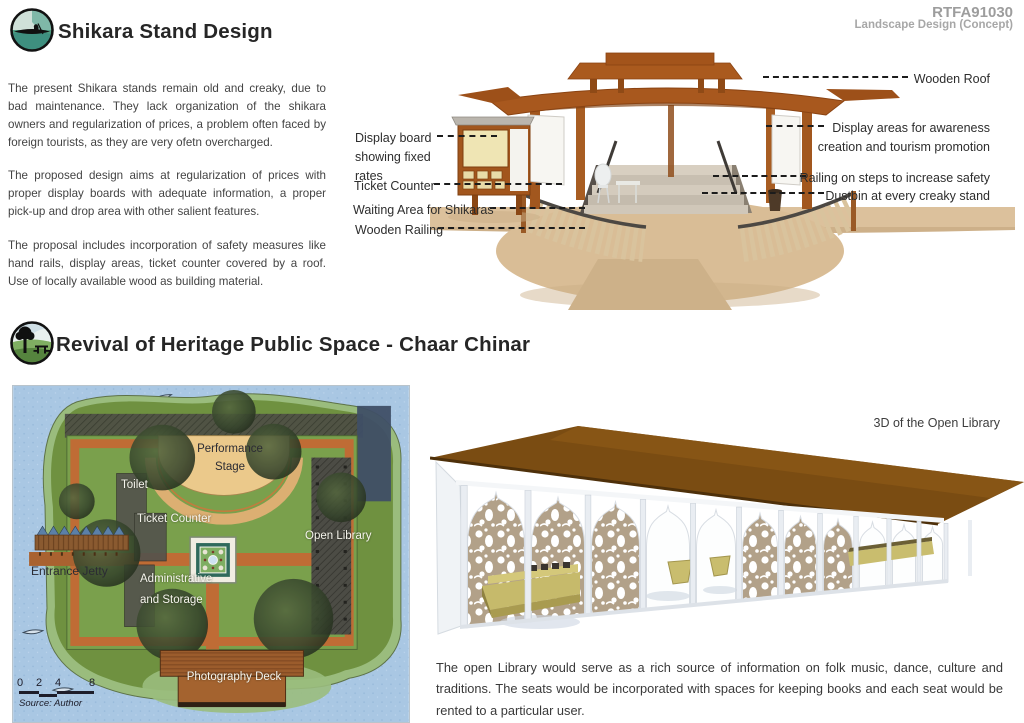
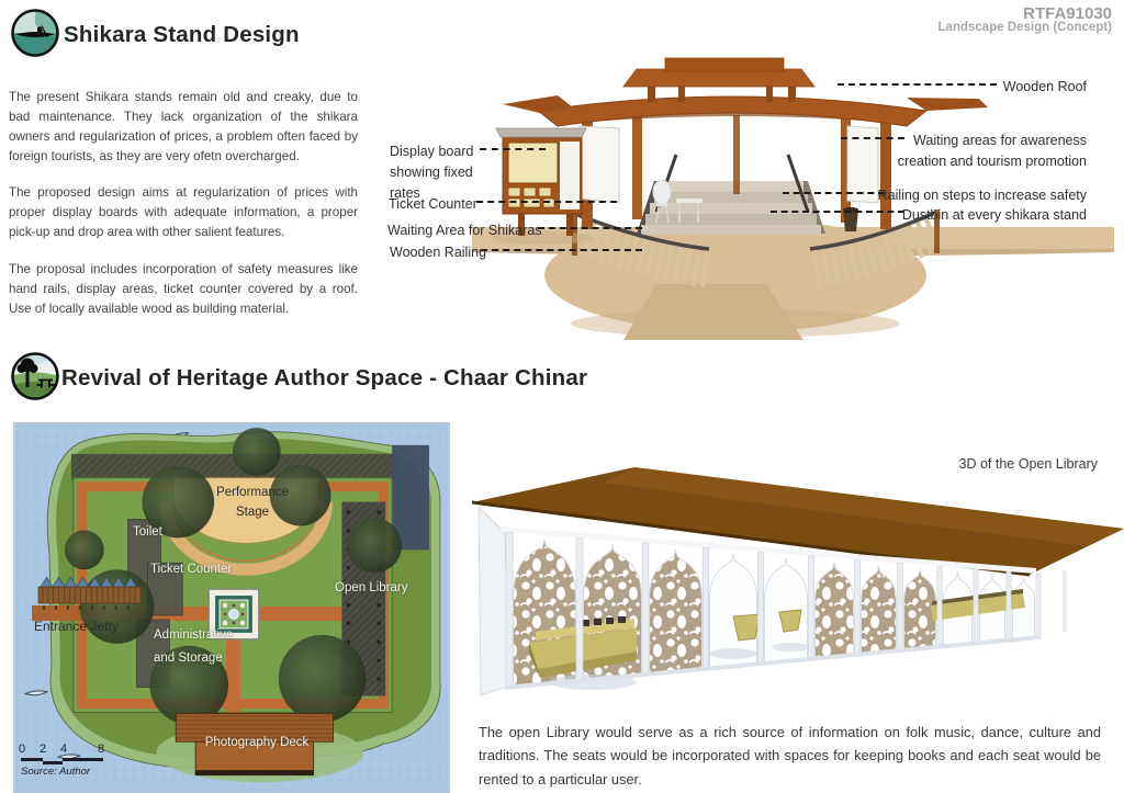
  Shikara Stand Design
  RTFA91030
  Landscape Design (Concept)
  The present Shikara stands remain old and creaky, due to bad maintenance. They lack organization of the shikara owners and regularization of prices, a problem often faced by foreign tourists, as they are very ofetn overcharged.
  The proposed design aims at regularization of prices with proper display boards with adequate information, a proper pick-up and drop area with other salient features.
  The proposal includes incorporation of safety measures like hand rails, display areas, ticket counter covered by a roof. Use of locally available wood as building material.
  Display board showing fixed rates
  Ticket Counter
  Waiting Area for Shikaras
  Wooden Railing
  Wooden Roof
- Display areas for awareness creation and tourism promotion
+ Waiting areas for awareness creation and tourism promotion
  Railing on steps to increase safety
- Dustbin at every creaky stand
+ Dustbin at every shikara stand
- Revival of Heritage Public Space - Chaar Chinar
+ Revival of Heritage Author Space - Chaar Chinar
  Performance Stage
  Toilet
  Ticket Counter
  Open Library
  Entrance Jetty
  Administrative and Storage
  Photography Deck
  0
  2
  4
  8
  Source: Author
  3D of the Open Library
  The open Library would serve as a rich source of information on folk music, dance, culture and traditions. The seats would be incorporated with spaces for keeping books and each seat would be rented to a particular user.
